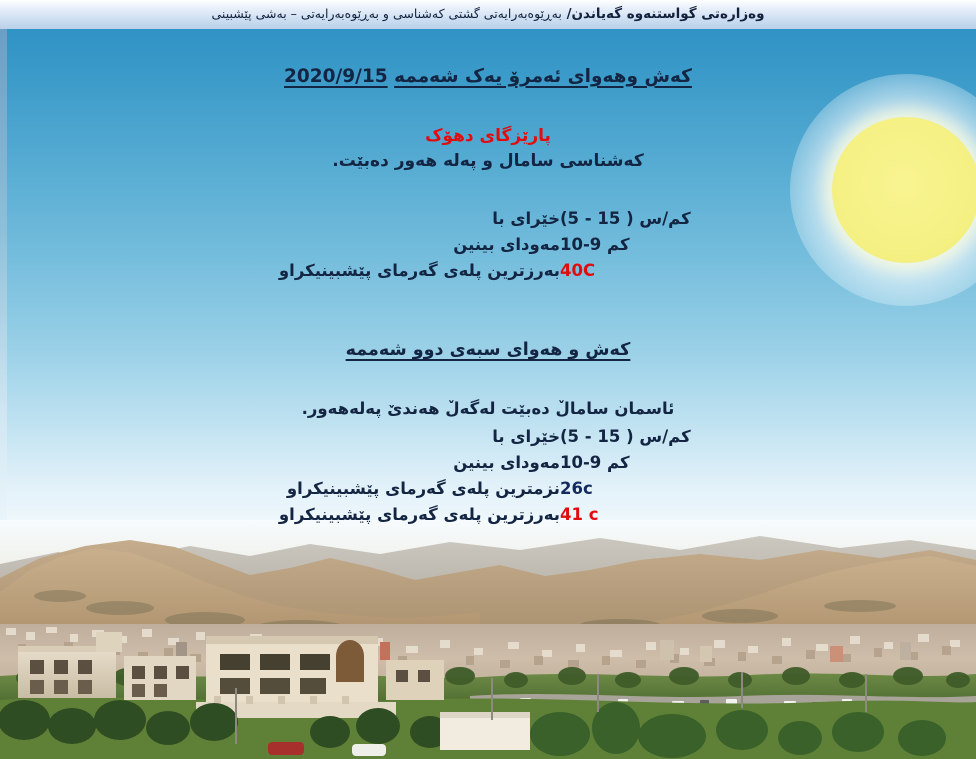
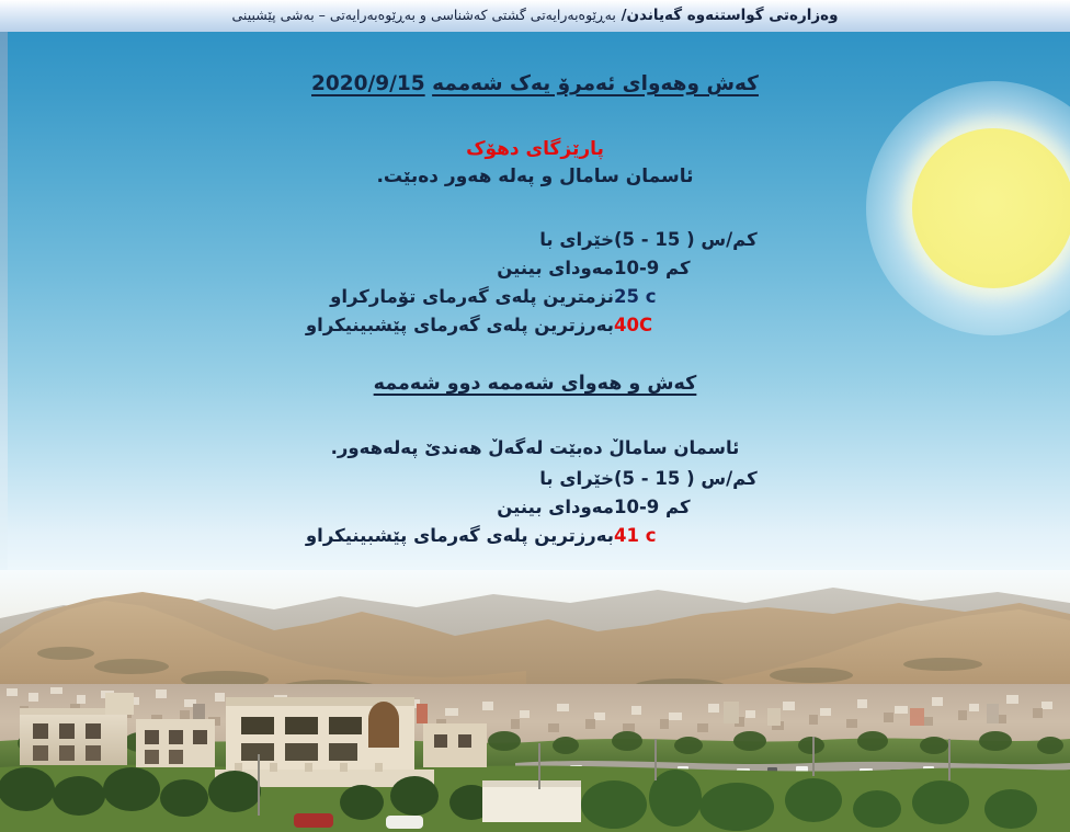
  وەزارەتی گواستنەوە گەیاندن/ بەڕێوەبەرایەتی گشتی کەشناسی و بەڕێوەبەرایەتی – بەشی پێشبینی
  کەش وهەوای ئەمرۆ یەک شەممە 2020/9/15
  پارێزگای دهۆک
- کەشناسی سامال و پەلە هەور دەبێت.
+ ئاسمان سامال و پەلە هەور دەبێت.
  (5 - 15 ) کم/س
  خێرای با
  10-9 کم
  مەودای بینین
+ 25 c
+ نزمترین پلەی گەرمای تۆمارکراو
  40C
  بەرزترین پلەی گەرمای پێشبینیکراو
- کەش و هەوای سبەی دوو شەممە
+ کەش و هەوای شەممە دوو شەممە
  ئاسمان سامالٚ دەبێت لەگەلٚ هەندێ پەلەهەور.
  (5 - 15 ) کم/س
  خێرای با
  10-9 کم
  مەودای بینین
- 26c
- نزمترین پلەی گەرمای پێشبینیکراو
  41 c
  بەرزترین پلەی گەرمای پێشبینیکراو
